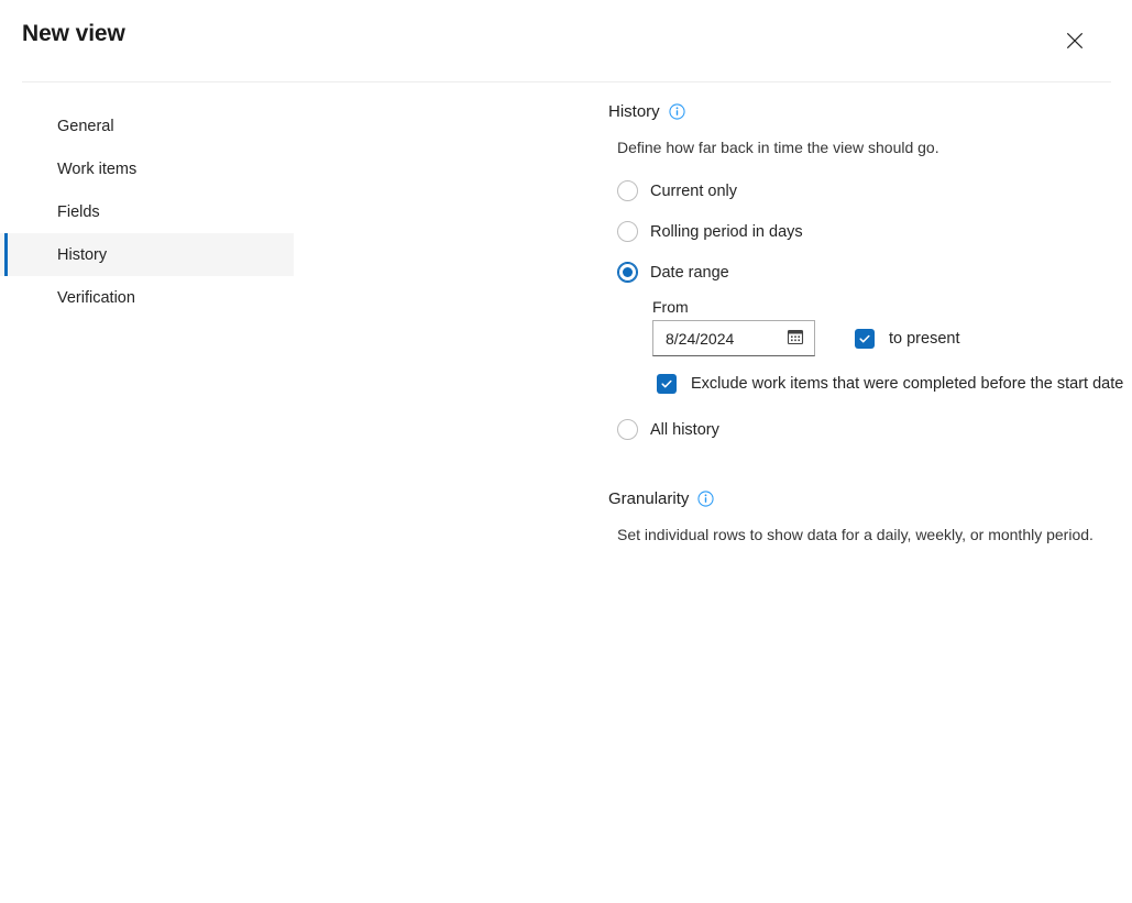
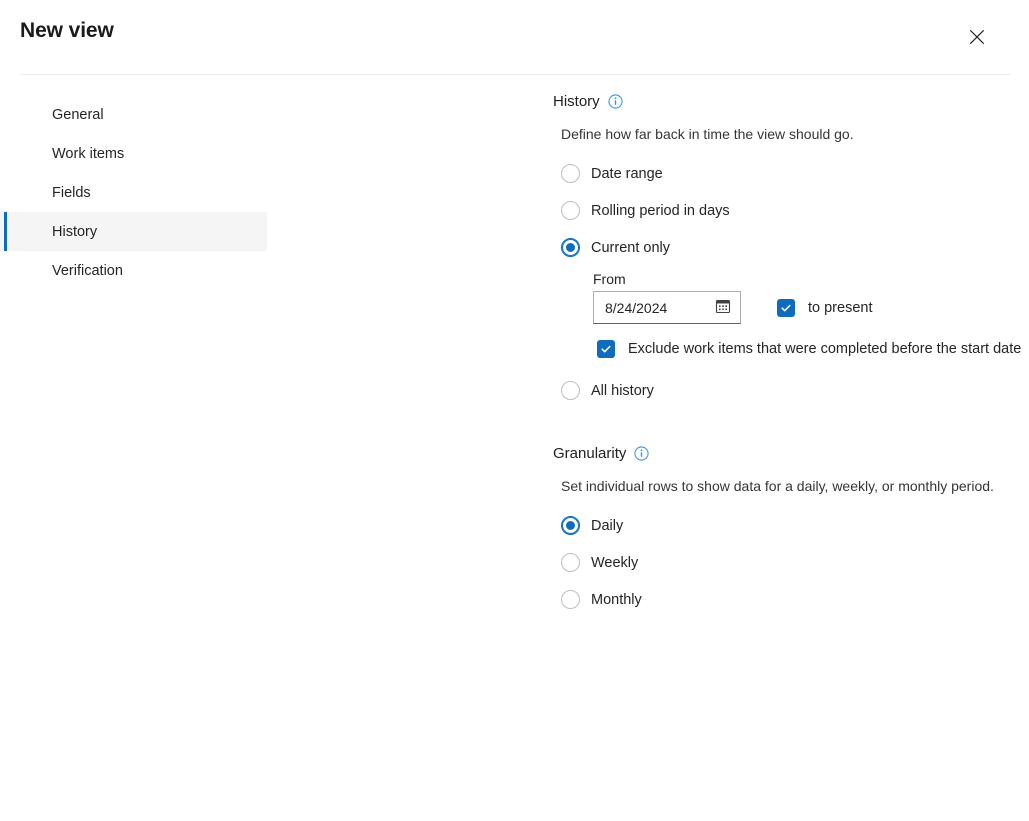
  New view
  General
  Work items
  Fields
  History
  Verification
  History
  Define how far back in time the view should go.
- Current only
+ Date range
  Rolling period in days
- Date range
+ Current only
  From
  8/24/2024
  to present
  Exclude work items that were completed before the start date
  All history
  Granularity
  Set individual rows to show data for a daily, weekly, or monthly period.
+ Daily
+ Weekly
+ Monthly
